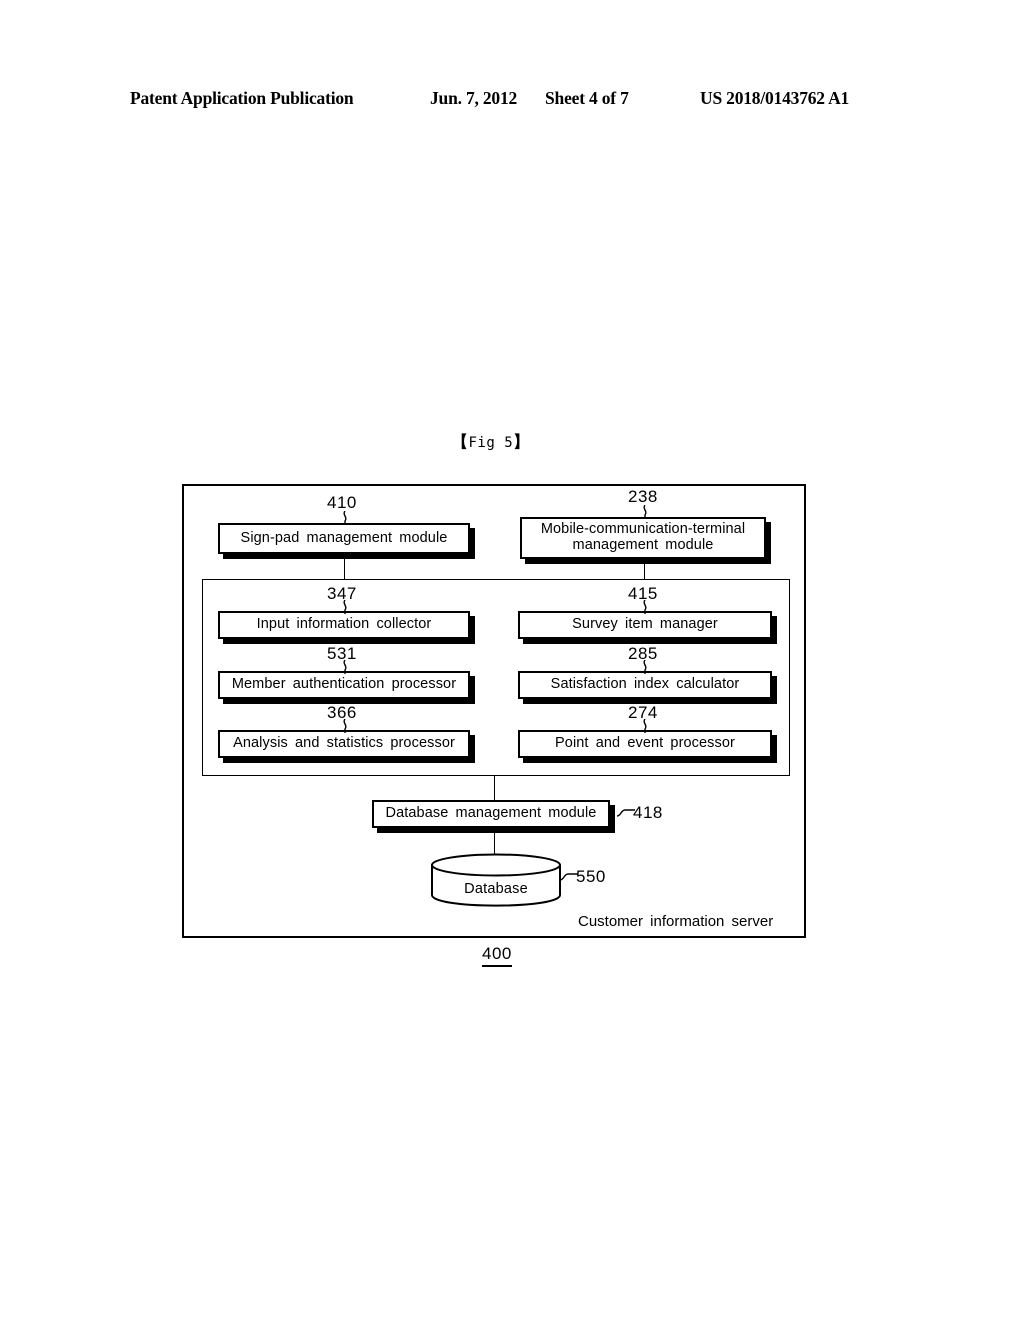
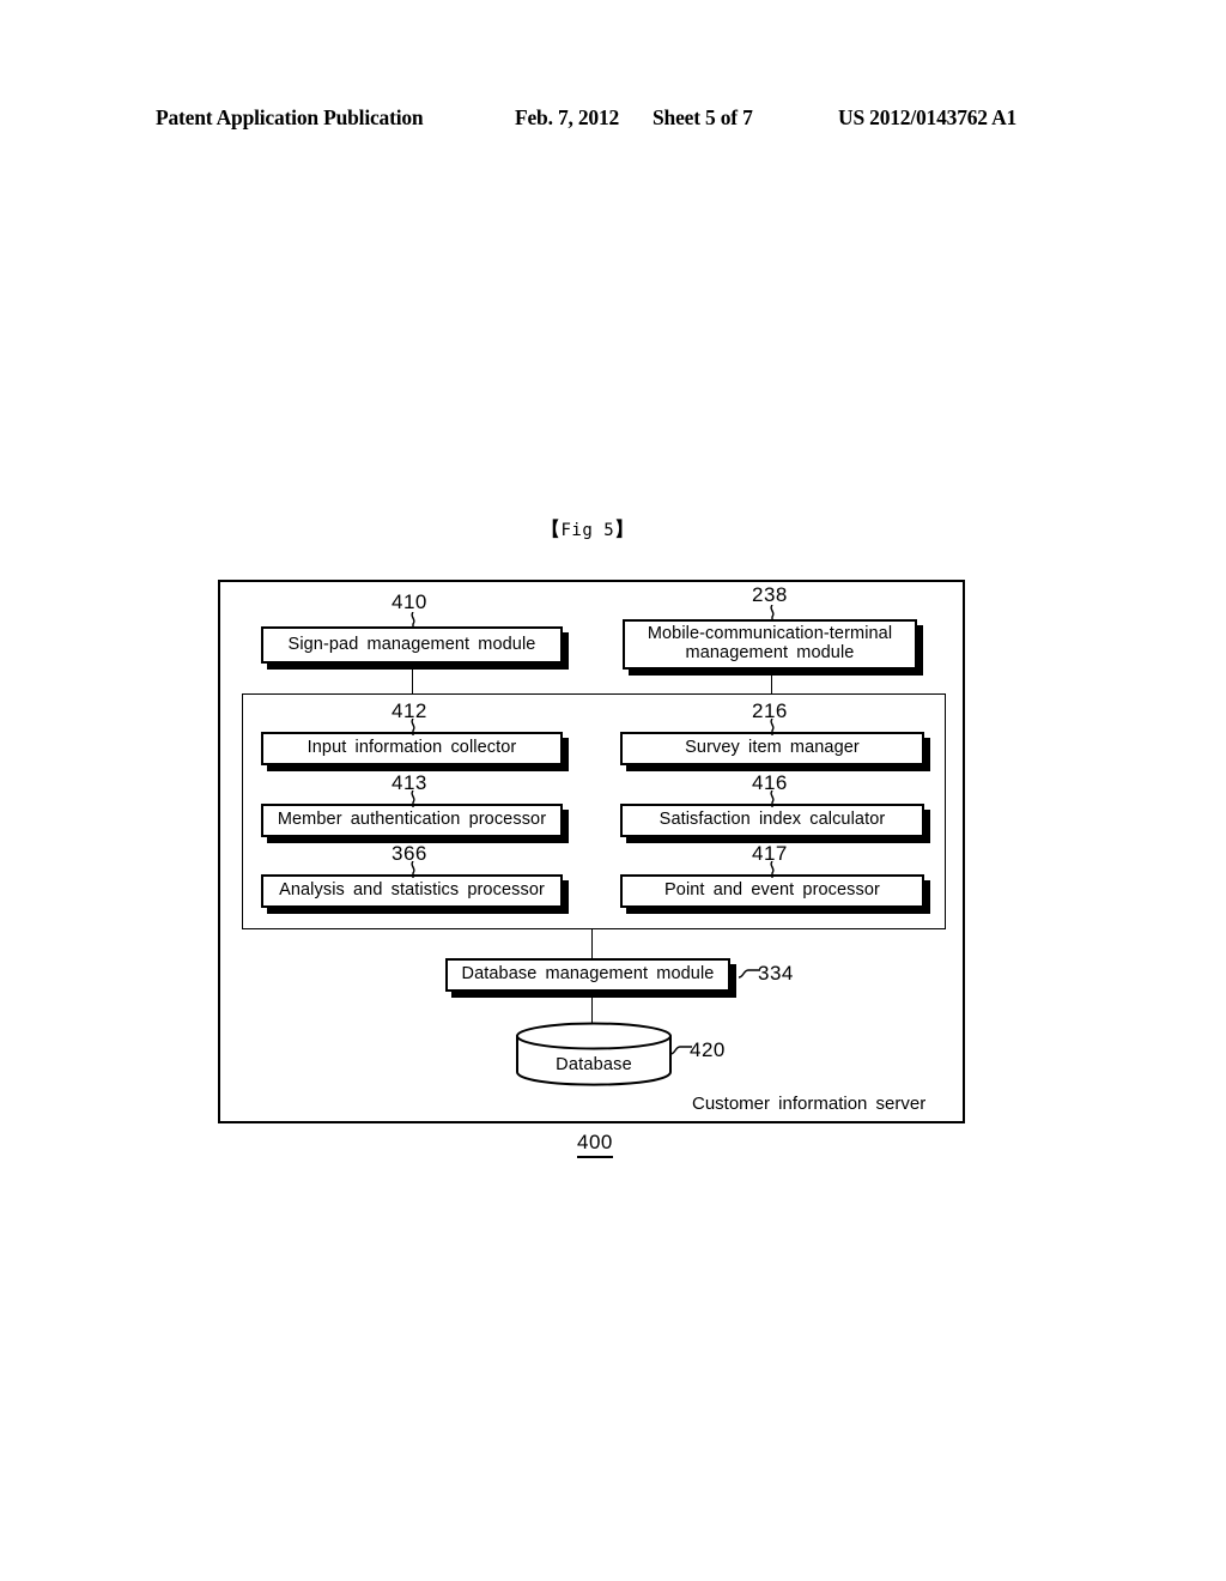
  Patent Application Publication
- Jun. 7, 2012
+ Feb. 7, 2012
- Sheet 4 of 7
+ Sheet 5 of 7
- US 2018/0143762 A1
+ US 2012/0143762 A1
  【Fig 5】
  Sign-pad management module
  Mobile-communication-terminal management module
  Input information collector
  Member authentication processor
  Analysis and statistics processor
  Survey item manager
  Satisfaction index calculator
  Point and event processor
  Database management module
  410
  238
- 347
+ 412
- 531
+ 413
  366
- 415
+ 216
- 285
+ 416
- 274
+ 417
- 418
+ 334
  Database
- 550
+ 420
  Customer information server
  400
